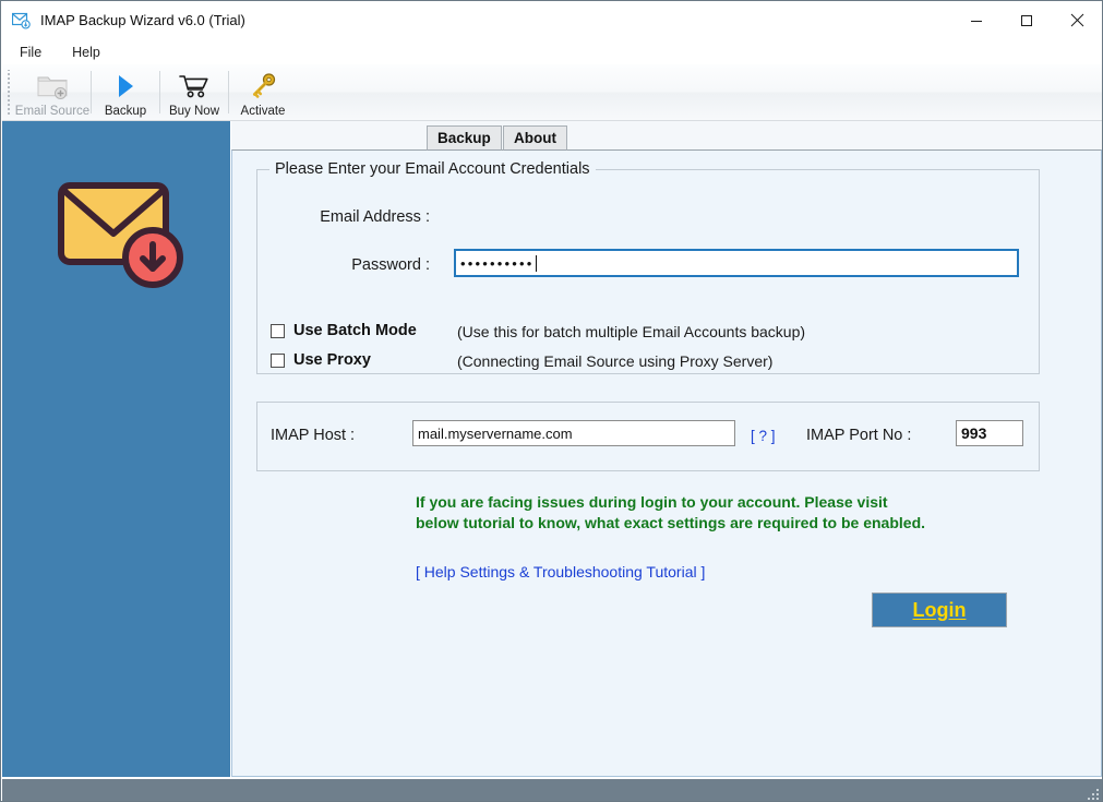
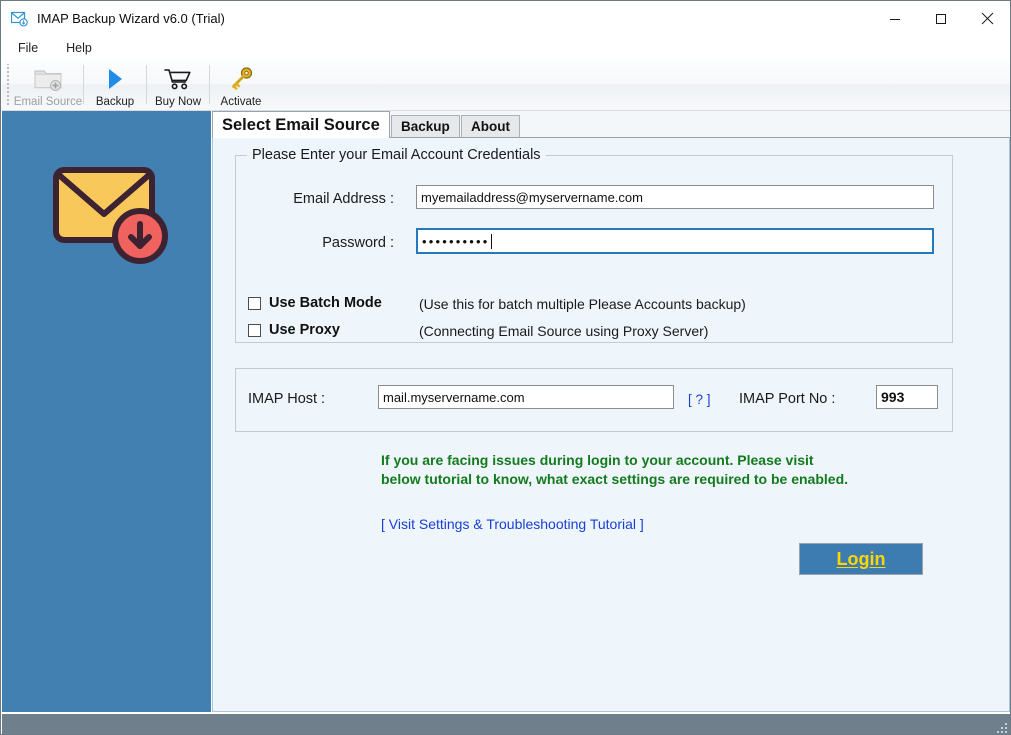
  IMAP Backup Wizard v6.0 (Trial)
  File
  Help
  Email Source
  Backup
  Buy Now
  Activate
+ Select Email Source
  Backup
  About
  Please Enter your Email Account Credentials
  Email Address :
+ myemailaddress@myservername.com
  Password :
  ••••••••••
  Use Batch Mode
- (Use this for batch multiple Email Accounts backup)
+ (Use this for batch multiple Please Accounts backup)
  Use Proxy
  (Connecting Email Source using Proxy Server)
  IMAP Host :
  mail.myservername.com
  [ ? ]
  IMAP Port No :
  993
  If you are facing issues during login to your account. Please visit below tutorial to know, what exact settings are required to be enabled.
- [ Help Settings & Troubleshooting Tutorial ]
+ [ Visit Settings & Troubleshooting Tutorial ]
  Login
